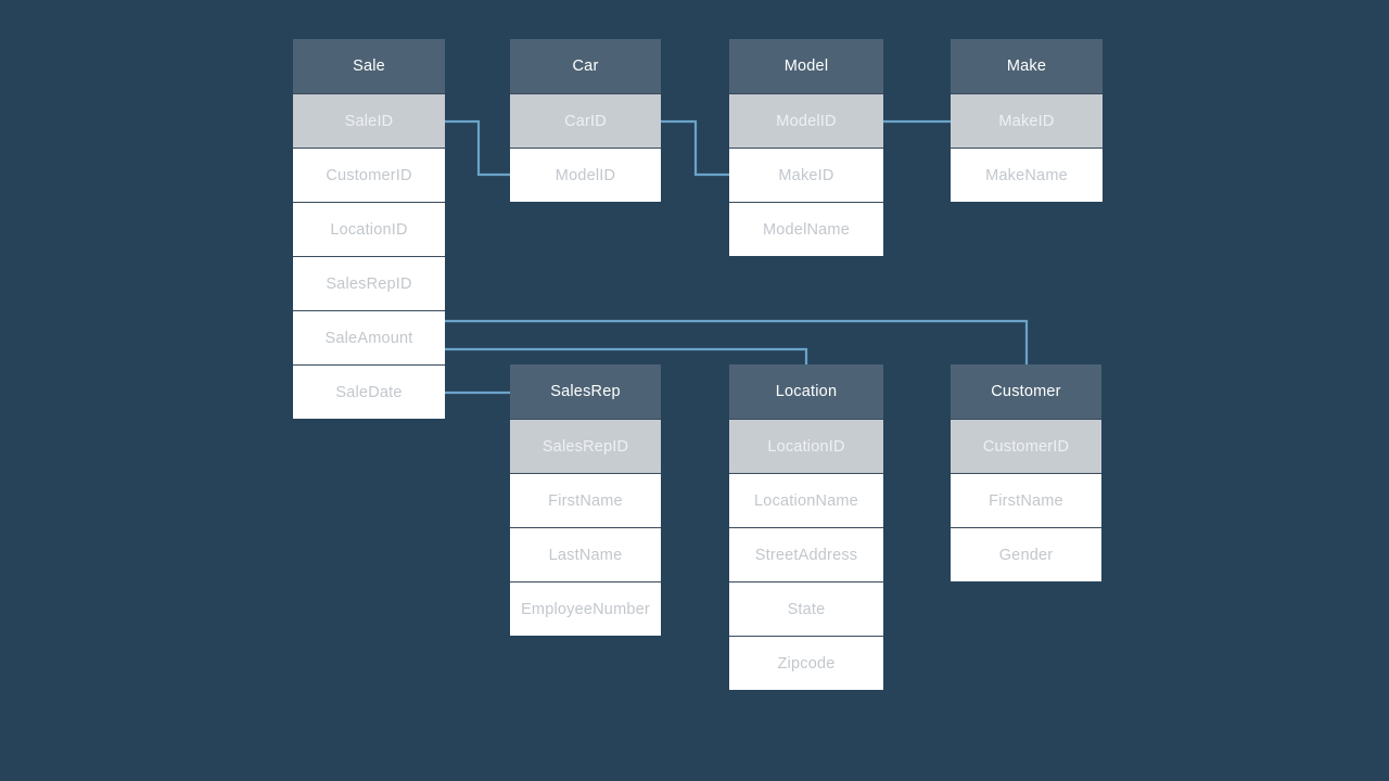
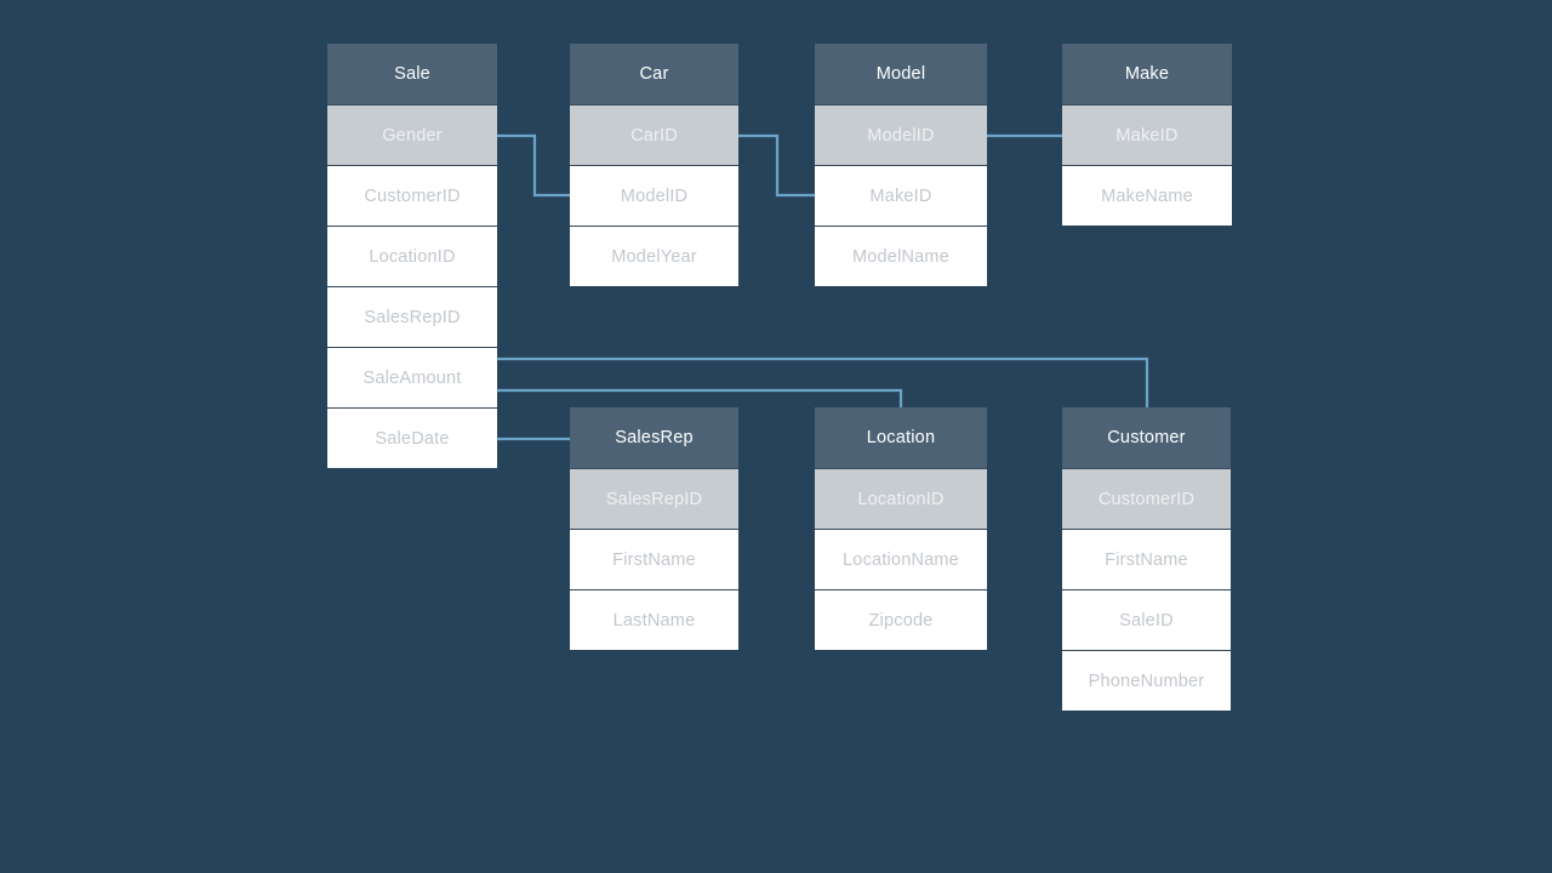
  Sale
- SaleID
+ Gender
  CustomerID
  LocationID
  SalesRepID
  SaleAmount
  SaleDate
  Car
  CarID
  ModelID
+ ModelYear
  Model
  ModelID
  MakeID
  ModelName
  Make
  MakeID
  MakeName
  SalesRep
  SalesRepID
  FirstName
  LastName
- EmployeeNumber
  Location
  LocationID
  LocationName
- StreetAddress
- State
  Zipcode
  Customer
  CustomerID
  FirstName
- Gender
+ SaleID
+ PhoneNumber
